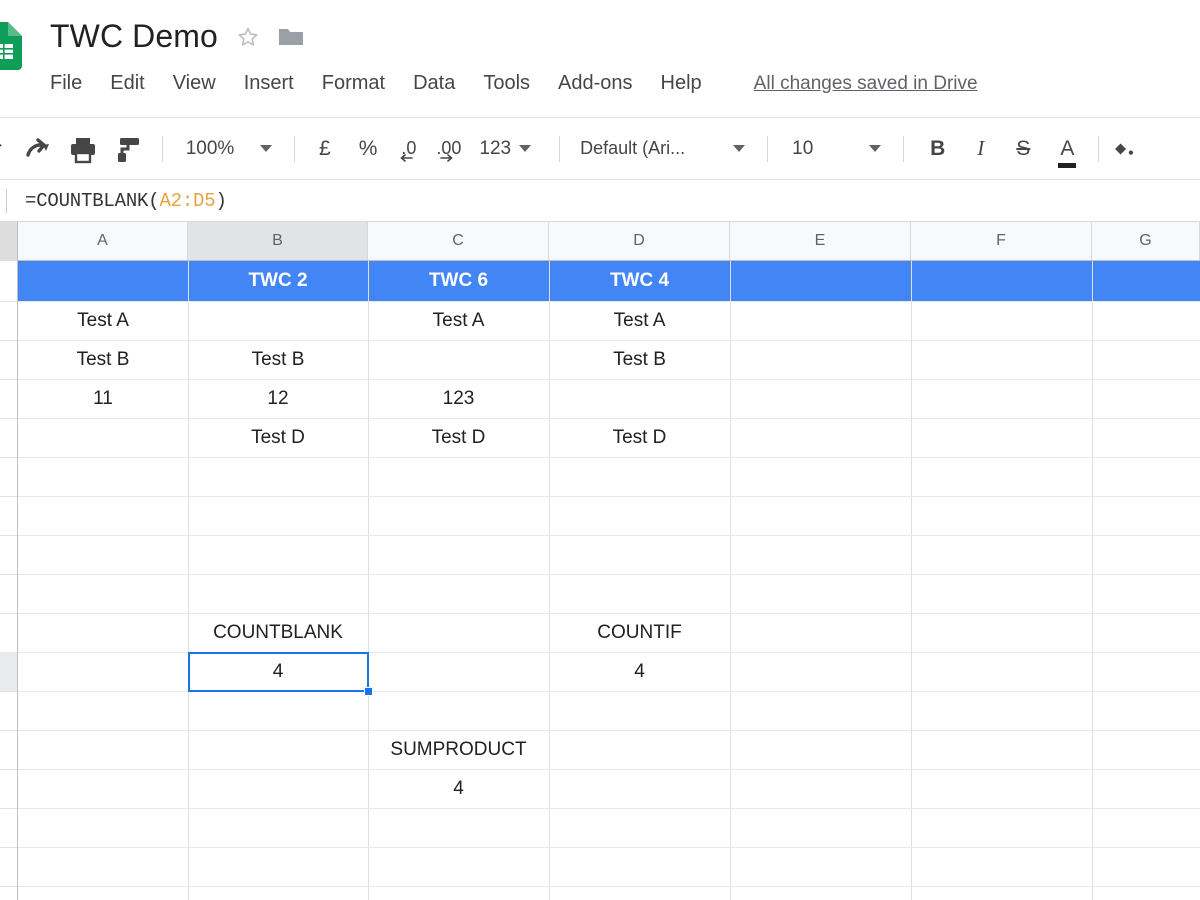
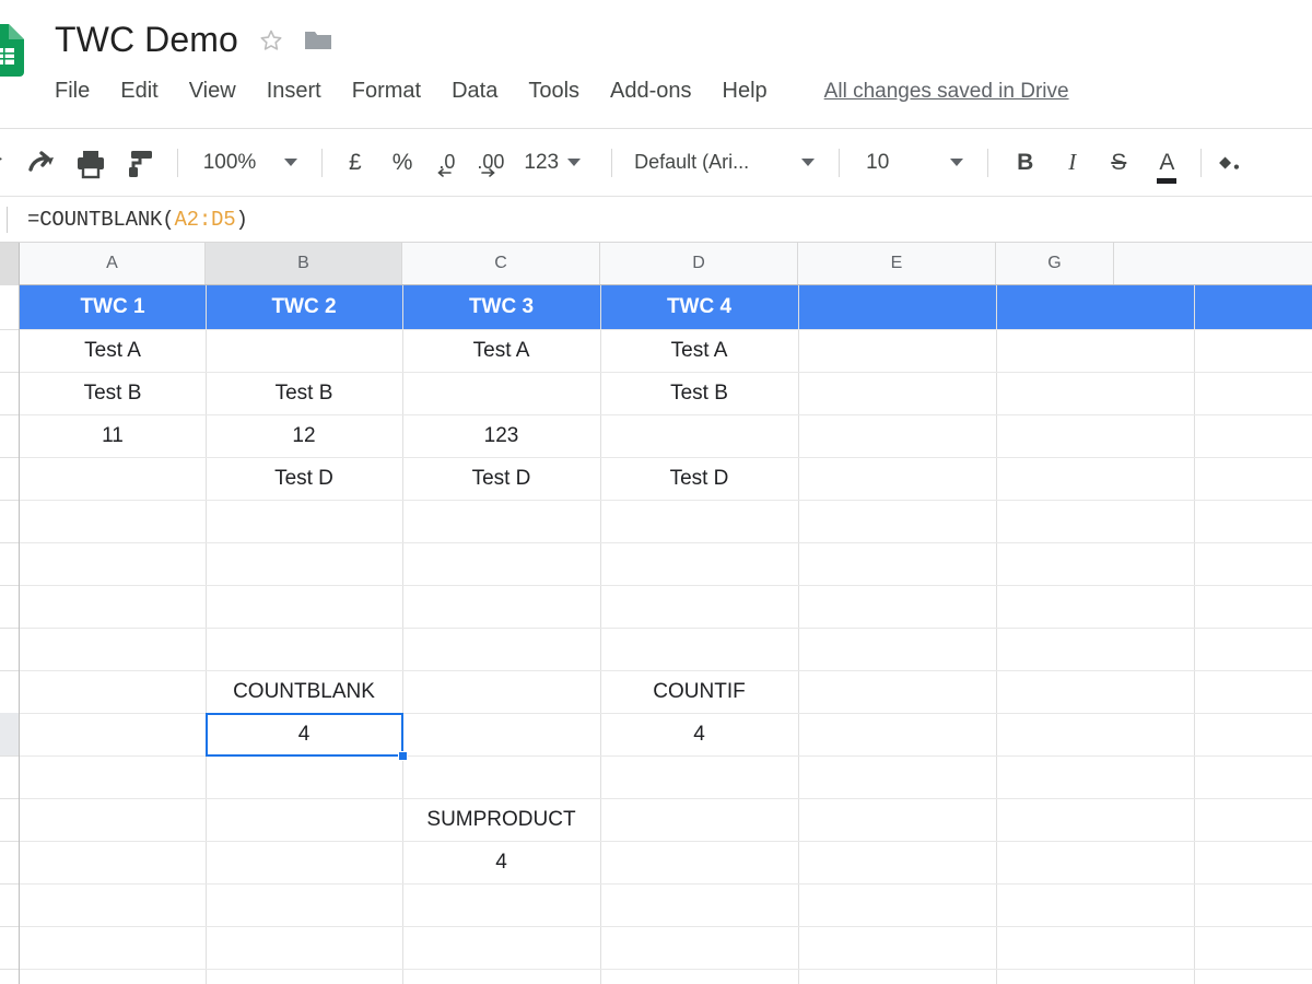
  TWC Demo
  File
  Edit
  View
  Insert
  Format
  Data
  Tools
  Add-ons
  Help
  All changes saved in Drive
  100%
  £
  %
  .0
  .00
  123
  Default (Ari...
  10
  B
  I
  S
  A
  =COUNTBLANK(A2:D5)
  A
  B
  C
  D
  E
- F
  G
+ TWC 1
  TWC 2
- TWC 6
+ TWC 3
  TWC 4
  Test A
  Test A
  Test A
  Test B
  Test B
  Test B
  11
  12
  123
  Test D
  Test D
  Test D
  COUNTBLANK
  4
  COUNTIF
  4
  SUMPRODUCT
  4
